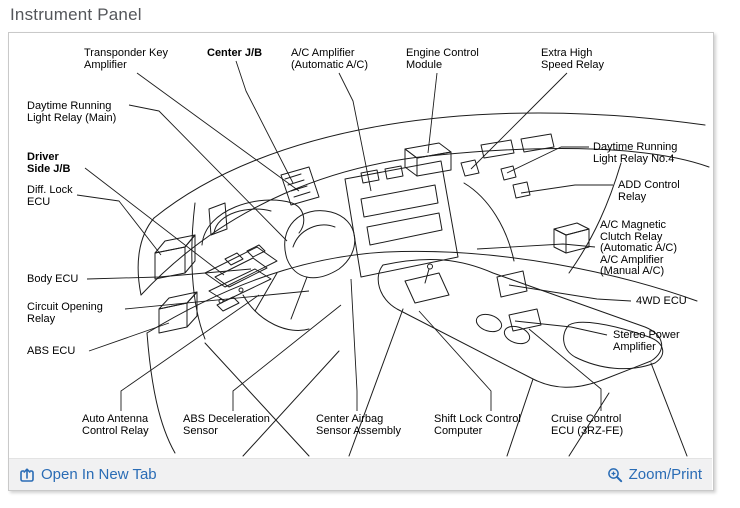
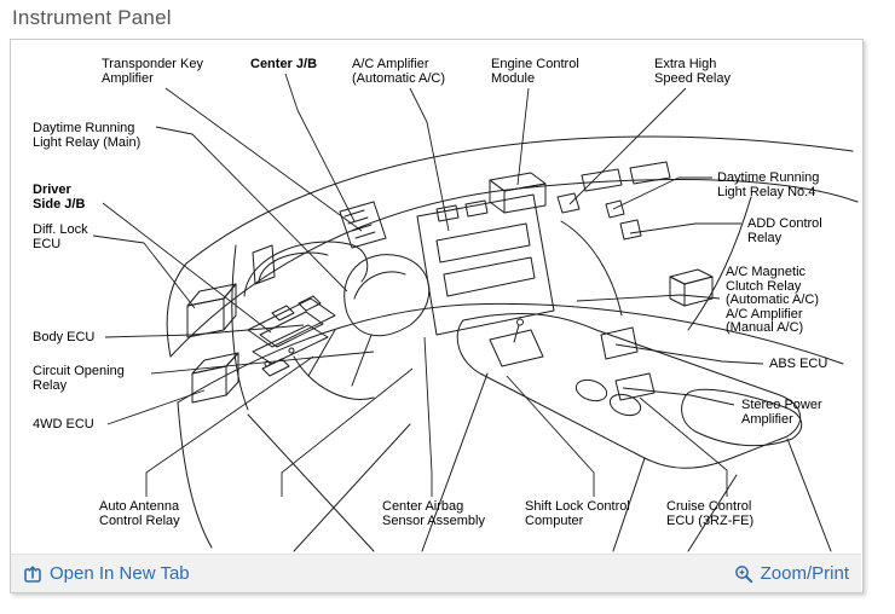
  Instrument Panel
  Transponder Key
  Amplifier
  Center J/B
  A/C Amplifier
  (Automatic A/C)
  Engine Control
  Module
  Extra High
  Speed Relay
  Daytime Running
  Light Relay (Main)
  Driver
  Side J/B
  Diff. Lock
  ECU
  Body ECU
  Circuit Opening
  Relay
- ABS ECU
+ 4WD ECU
  Daytime Running
  Light Relay No.4
  ADD Control
  Relay
  A/C Magnetic
  Clutch Relay
  (Automatic A/C)
  A/C Amplifier
  (Manual A/C)
- 4WD ECU
+ ABS ECU
  Stereo Power
  Amplifier
  Auto Antenna
  Control Relay
- ABS Deceleration
- Sensor
  Center Airbag
  Sensor Assembly
  Shift Lock Control
  Computer
  Cruise Control
  ECU (3RZ-FE)
  Open In New Tab
  Zoom/Print
